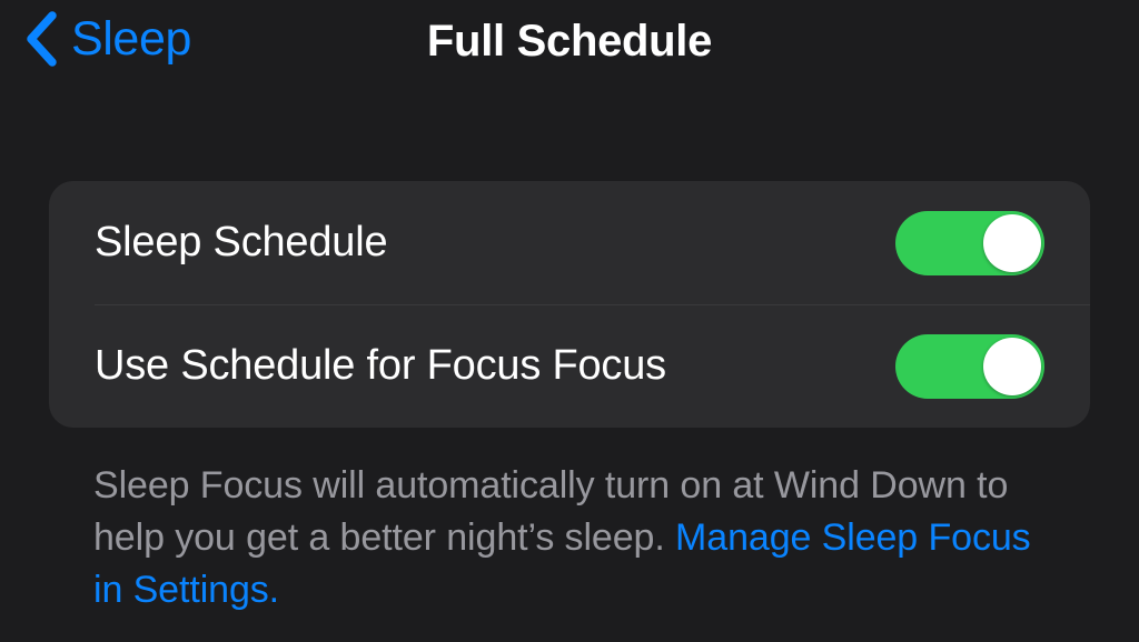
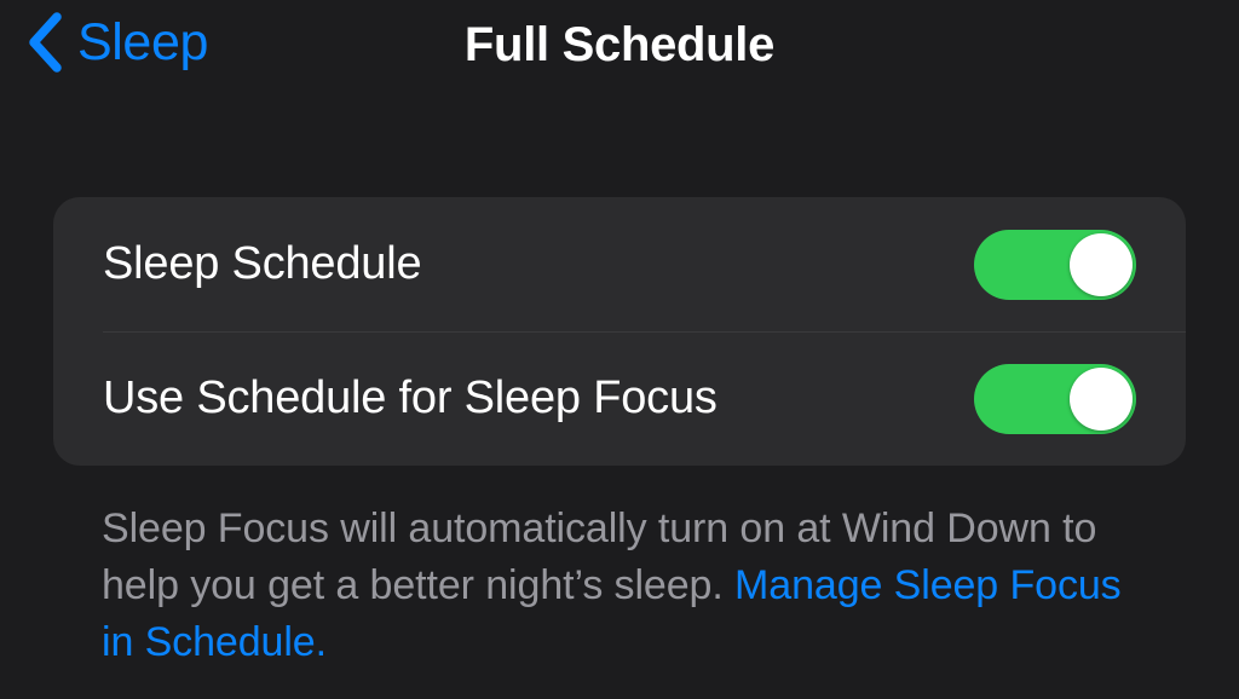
  Sleep
  Full Schedule
  Sleep Schedule
- Use Schedule for Focus Focus
+ Use Schedule for Sleep Focus
- Sleep Focus will automatically turn on at Wind Down to help you get a better night’s sleep. Manage Sleep Focus in Settings.
+ Sleep Focus will automatically turn on at Wind Down to help you get a better night’s sleep. Manage Sleep Focus in Schedule.
